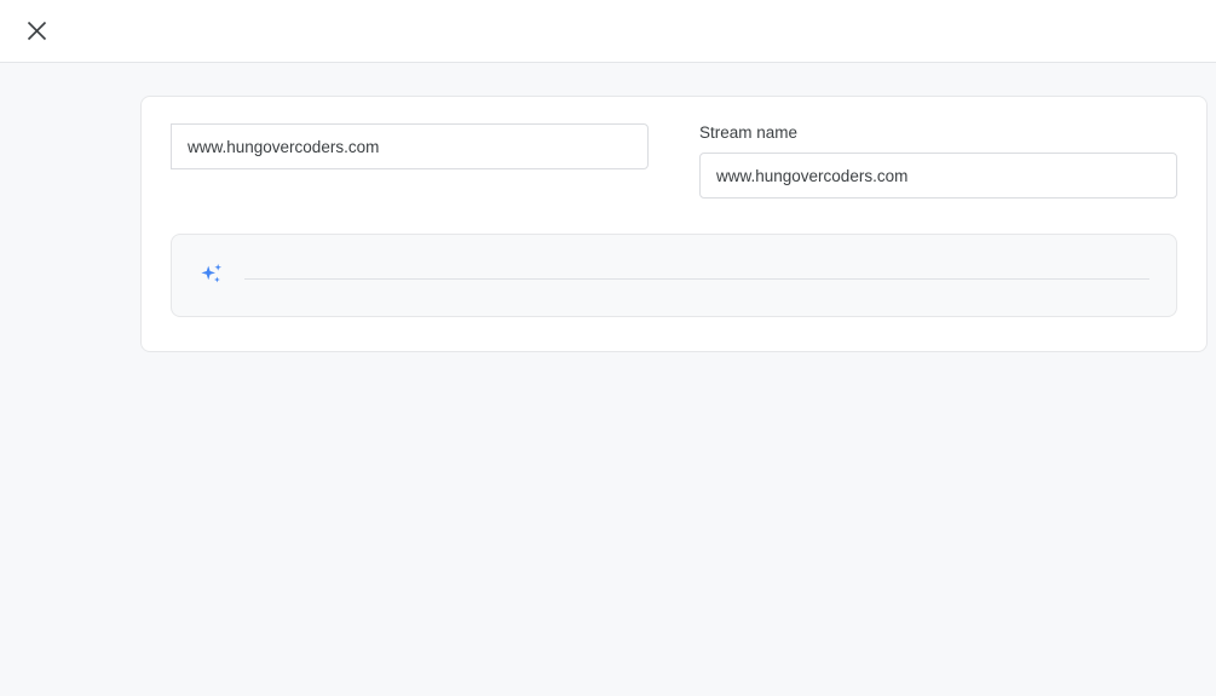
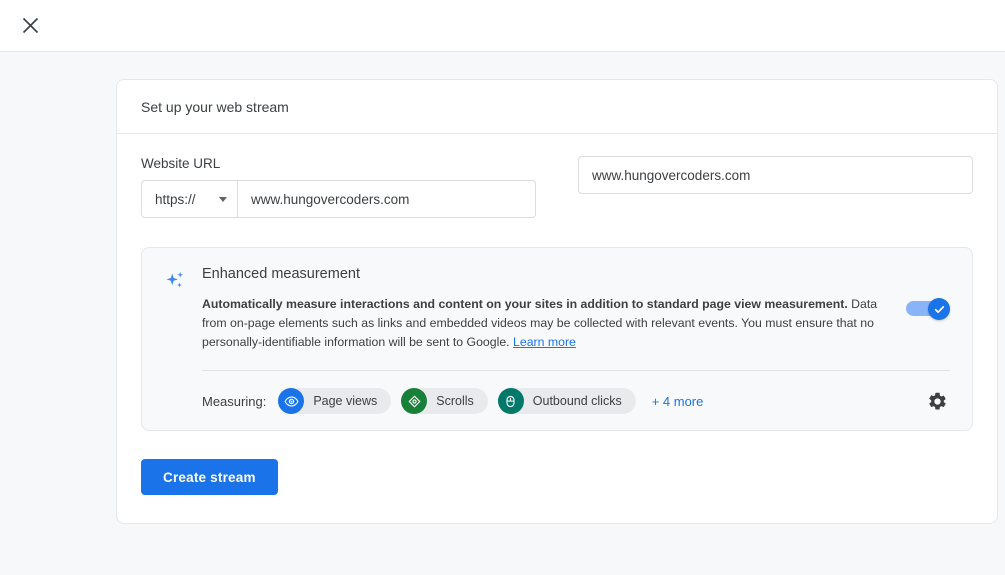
+ Set up your web stream
+ Website URL
+ https://
  www.hungovercoders.com
- Stream name
  www.hungovercoders.com
+ Enhanced measurement
+ Automatically measure interactions and content on your sites in addition to standard page view measurement. Data from on-page elements such as links and embedded videos may be collected with relevant events. You must ensure that no personally-identifiable information will be sent to Google. Learn more
+ Measuring:
+ Page views
+ Scrolls
+ Outbound clicks
+ + 4 more
+ Create stream
